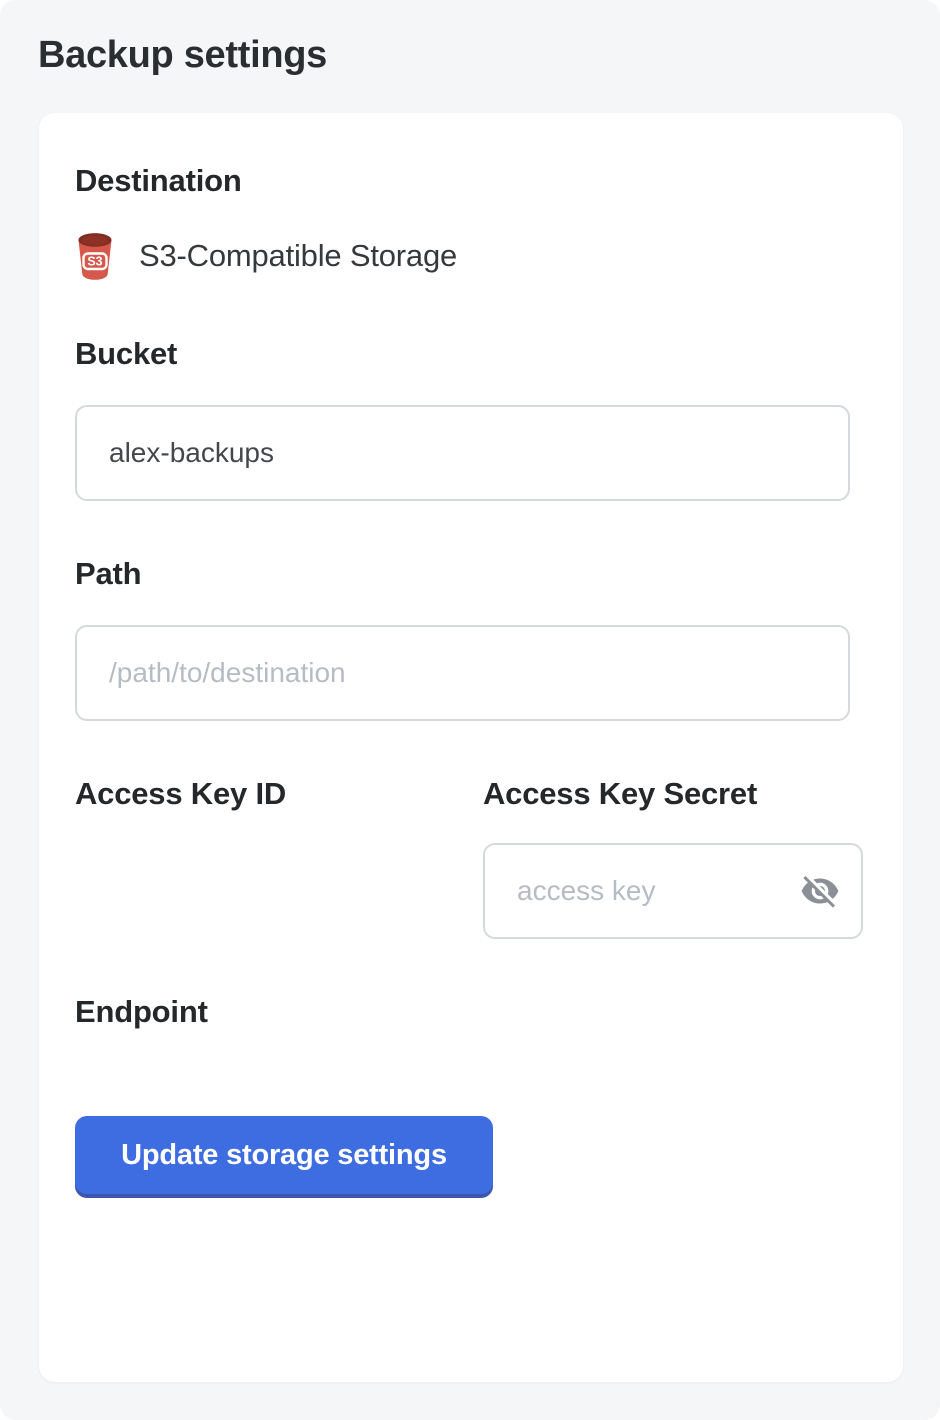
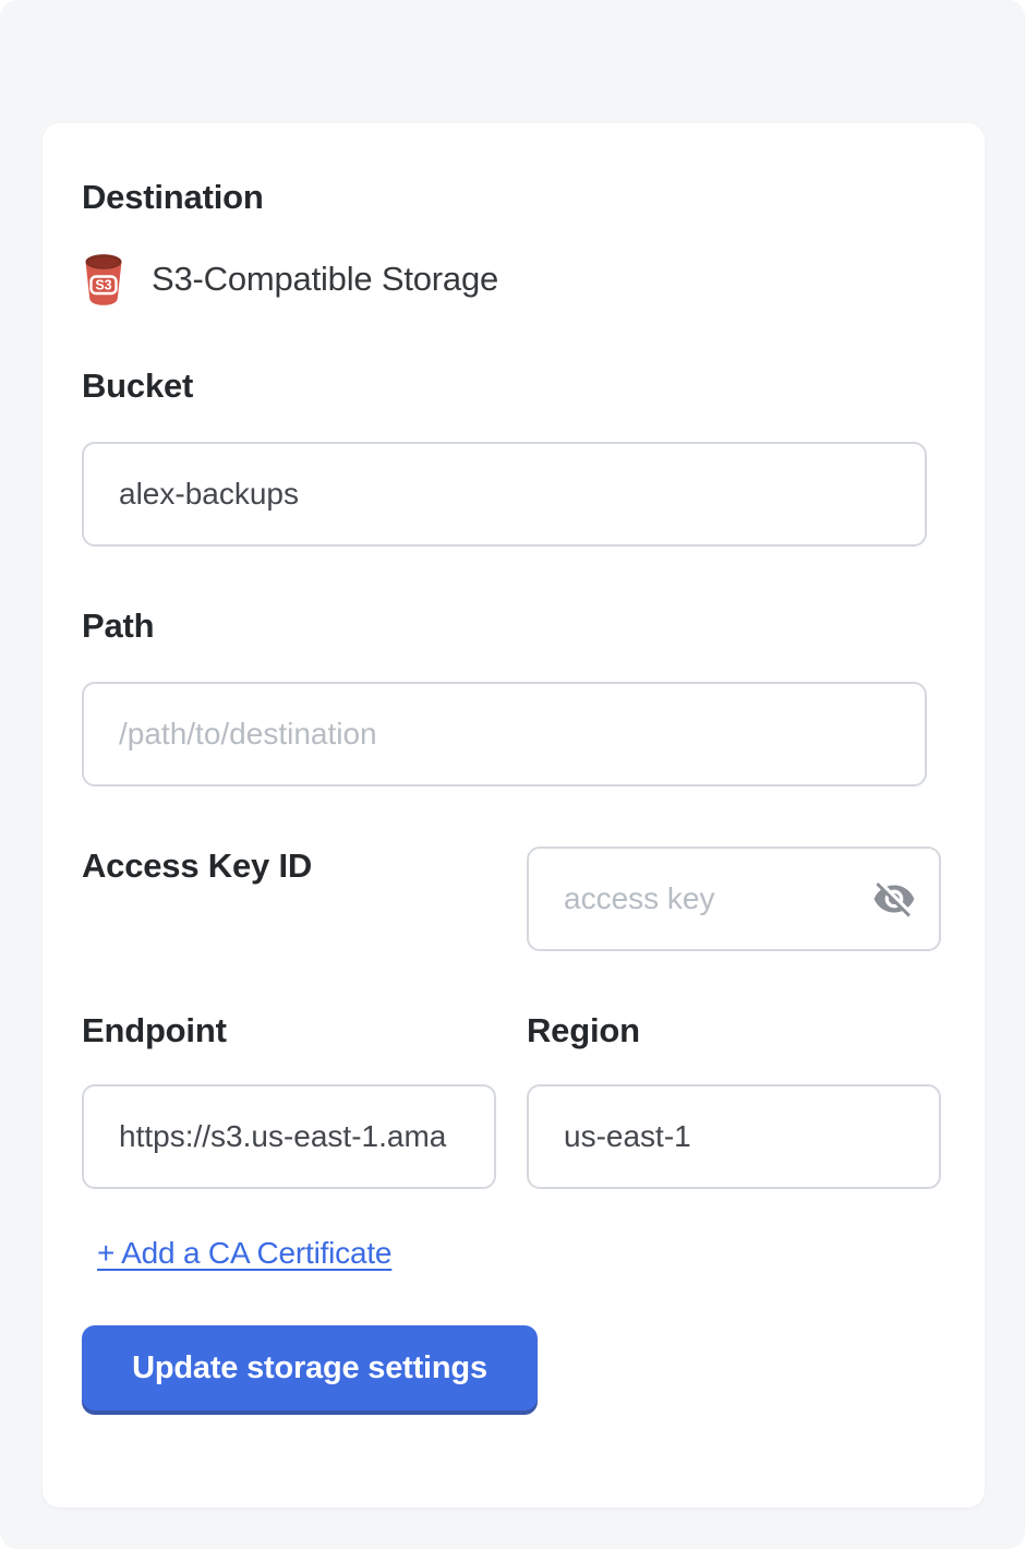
- Backup settings
  Destination
  S3
  S3-Compatible Storage
  Bucket
  alex-backups
  Path
  /path/to/destination
  Access Key ID
- Access Key Secret
  access key
  Endpoint
+ https://s3.us-east-1.ama
+ Region
+ us-east-1
+ + Add a CA Certificate
  Update storage settings
